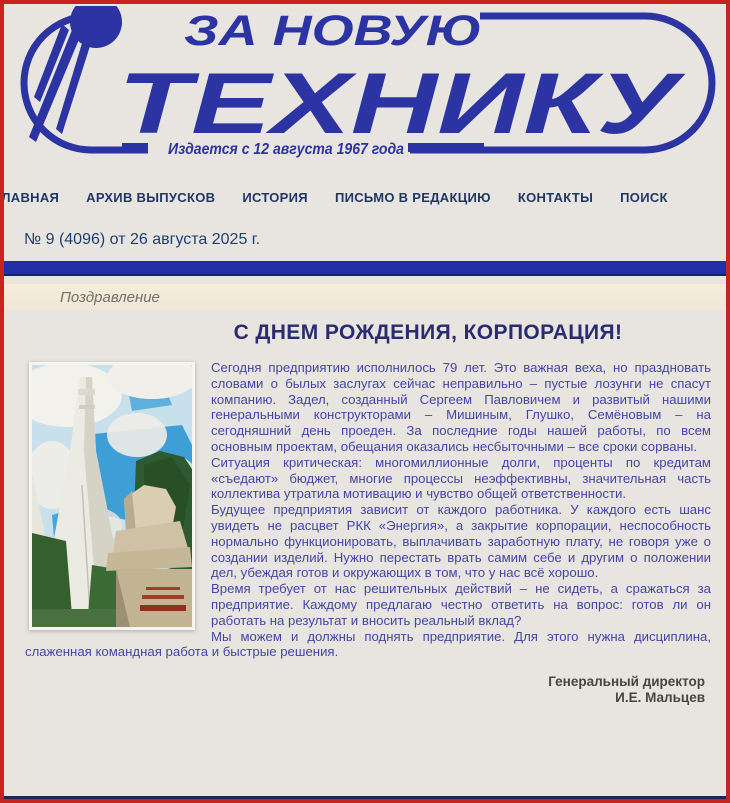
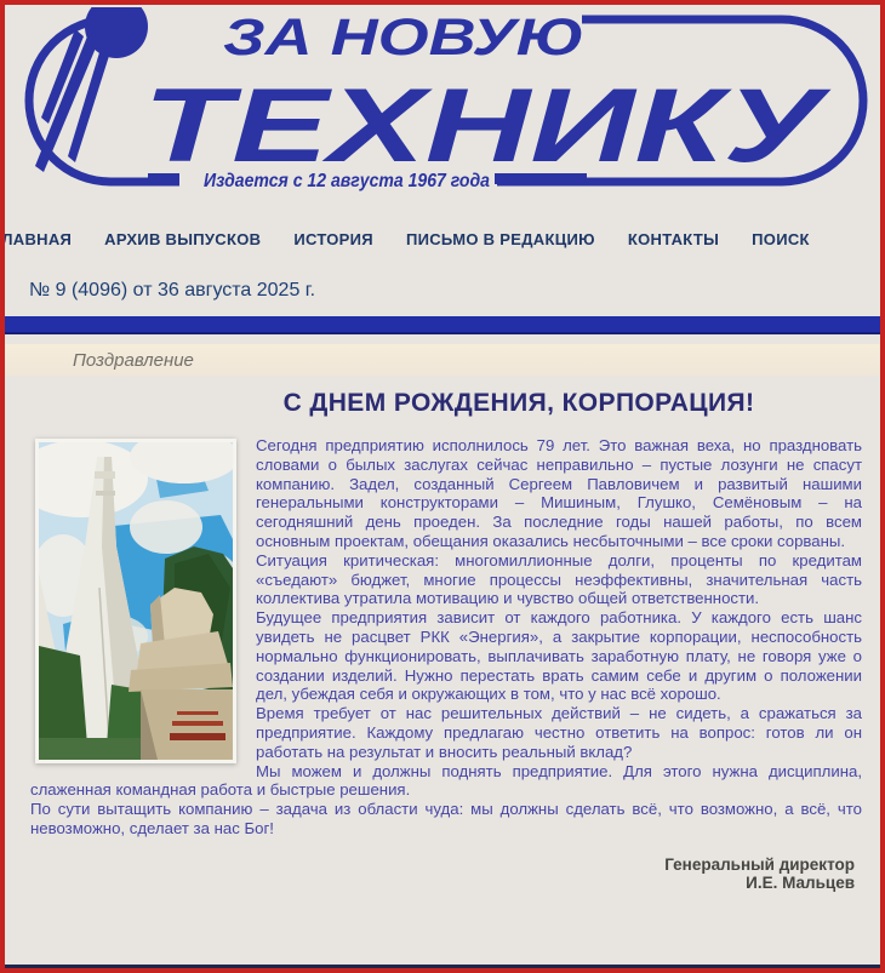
  ЗА НОВУЮ
  ТЕХНИКУ
  Издается с 12 августа 1967 года
  ЛАВНАЯ
  АРХИВ ВЫПУСКОВ
  ИСТОРИЯ
  ПИСЬМО В РЕДАКЦИЮ
  КОНТАКТЫ
  ПОИСК
- № 9 (4096) от 26 августа 2025 г.
+ № 9 (4096) от 36 августа 2025 г.
  Поздравление
  С ДНЕМ РОЖДЕНИЯ, КОРПОРАЦИЯ!
  Сегодня предприятию исполнилось 79 лет. Это важная веха, но праздновать словами о былых заслугах сейчас неправильно – пустые лозунги не спасут компанию. Задел, созданный Сергеем Павловичем и развитый нашими генеральными конструкторами – Мишиным, Глушко, Семёновым – на сегодняшний день проеден. За последние годы нашей работы, по всем основным проектам, обещания оказались несбыточными – все сроки сорваны.
  Ситуация критическая: многомиллионные долги, проценты по кредитам «съедают» бюджет, многие процессы неэффективны, значительная часть коллектива утратила мотивацию и чувство общей ответственности.
- Будущее предприятия зависит от каждого работника. У каждого есть шанс увидеть не расцвет РКК «Энергия», а закрытие корпорации, неспособность нормально функционировать, выплачивать заработную плату, не говоря уже о создании изделий. Нужно перестать врать самим себе и другим о положении дел, убеждая готов и окружающих в том, что у нас всё хорошо.
+ Будущее предприятия зависит от каждого работника. У каждого есть шанс увидеть не расцвет РКК «Энергия», а закрытие корпорации, неспособность нормально функционировать, выплачивать заработную плату, не говоря уже о создании изделий. Нужно перестать врать самим себе и другим о положении дел, убеждая себя и окружающих в том, что у нас всё хорошо.
  Время требует от нас решительных действий – не сидеть, а сражаться за предприятие. Каждому предлагаю честно ответить на вопрос: готов ли он работать на результат и вносить реальный вклад?
  Мы можем и должны поднять предприятие. Для этого нужна дисциплина, слаженная командная работа и быстрые решения.
+ По сути вытащить компанию – задача из области чуда: мы должны сделать всё, что возможно, а всё, что невозможно, сделает за нас Бог!
  Генеральный директор
  И.Е. Мальцев
